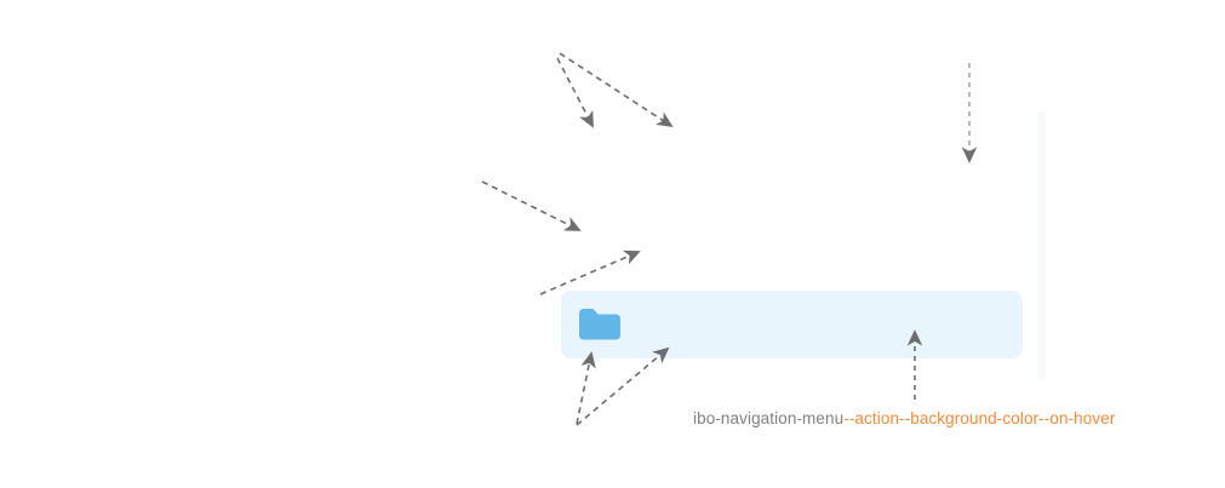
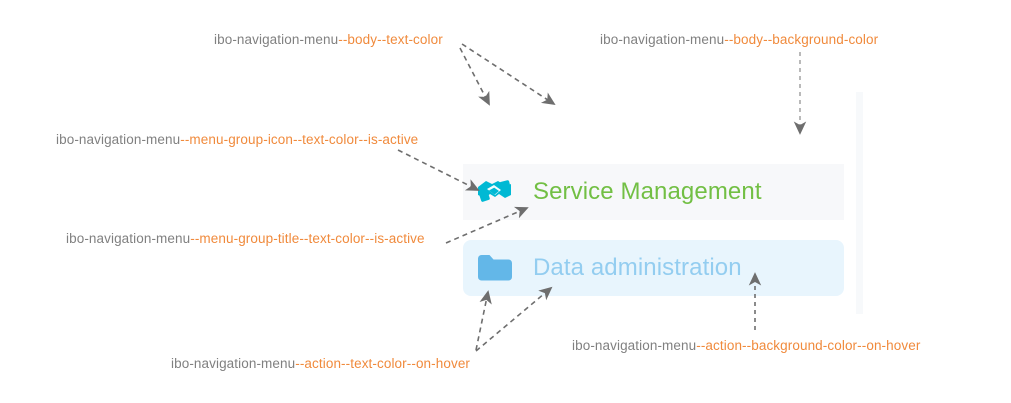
+ Service Management
+ Data administration
+ ibo-navigation-menu--body--text-color
+ ibo-navigation-menu--body--background-color
+ ibo-navigation-menu--menu-group-icon--text-color--is-active
+ ibo-navigation-menu--menu-group-title--text-color--is-active
+ ibo-navigation-menu--action--text-color--on-hover
  ibo-navigation-menu--action--background-color--on-hover
